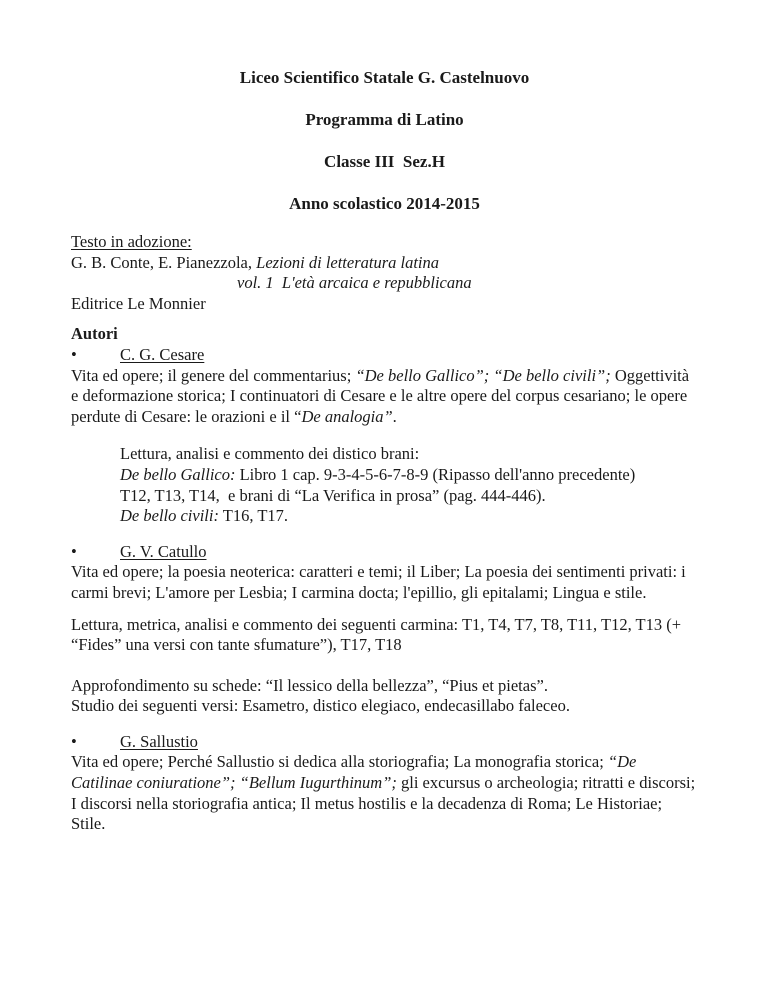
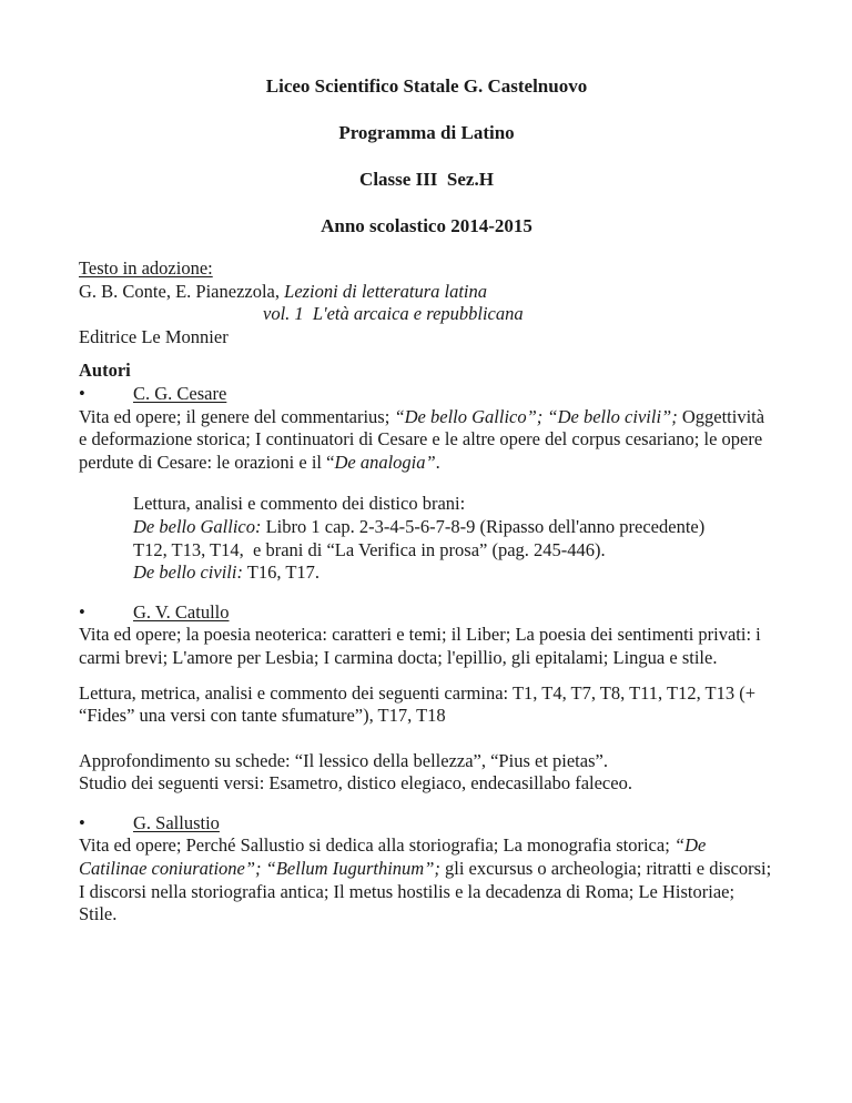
  Liceo Scientifico Statale G. Castelnuovo
  Programma di Latino
  Classe III Sez.H
  Anno scolastico 2014-2015
  Testo in adozione:
  G. B. Conte, E. Pianezzola, Lezioni di letteratura latina
  vol. 1 L'età arcaica e repubblicana
  Editrice Le Monnier
  Autori
  •
  C. G. Cesare
  Vita ed opere; il genere del commentarius; “De bello Gallico”; “De bello civili”; Oggettività e deformazione storica; I continuatori di Cesare e le altre opere del corpus cesariano; le opere perdute di Cesare: le orazioni e il “De analogia”.
  Lettura, analisi e commento dei distico brani:
- De bello Gallico: Libro 1 cap. 9-3-4-5-6-7-8-9 (Ripasso dell'anno precedente)
+ De bello Gallico: Libro 1 cap. 2-3-4-5-6-7-8-9 (Ripasso dell'anno precedente)
- T12, T13, T14, e brani di “La Verifica in prosa” (pag. 444-446).
+ T12, T13, T14, e brani di “La Verifica in prosa” (pag. 245-446).
  De bello civili: T16, T17.
  •
  G. V. Catullo
  Vita ed opere; la poesia neoterica: caratteri e temi; il Liber; La poesia dei sentimenti privati: i carmi brevi; L'amore per Lesbia; I carmina docta; l'epillio, gli epitalami; Lingua e stile.
  Lettura, metrica, analisi e commento dei seguenti carmina: T1, T4, T7, T8, T11, T12, T13 (+ “Fides” una versi con tante sfumature”), T17, T18
  Approfondimento su schede: “Il lessico della bellezza”, “Pius et pietas”.
  Studio dei seguenti versi: Esametro, distico elegiaco, endecasillabo faleceo.
  •
  G. Sallustio
  Vita ed opere; Perché Sallustio si dedica alla storiografia; La monografia storica; “De Catilinae coniuratione”; “Bellum Iugurthinum”; gli excursus o archeologia; ritratti e discorsi; I discorsi nella storiografia antica; Il metus hostilis e la decadenza di Roma; Le Historiae; Stile.
